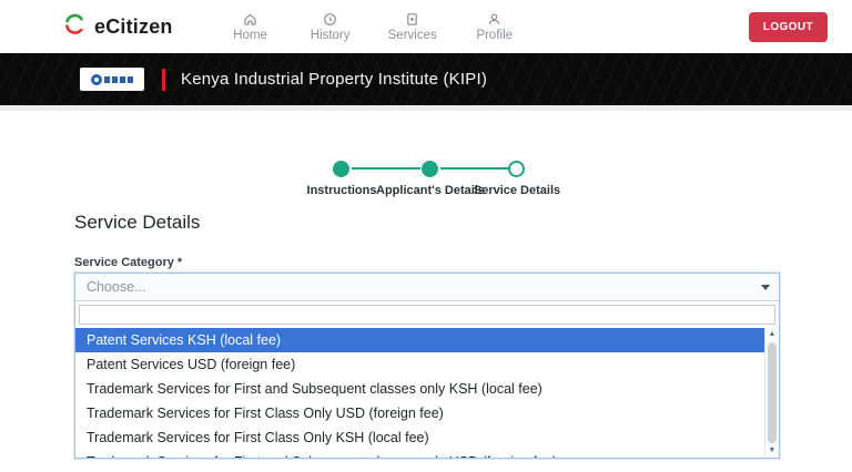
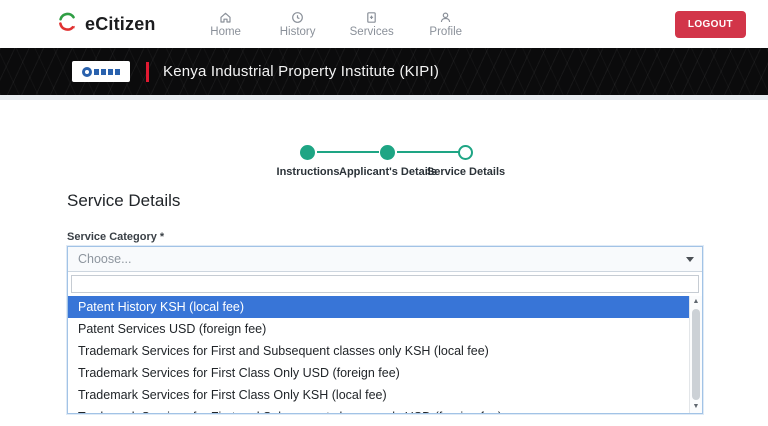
  eCitizen
  Home
  History
  Services
  Profile
  LOGOUT
  Kenya Industrial Property Institute (KIPI)
  Instructions
  Applicant's Details
  Service Details
  Service Details
  Service Category *
  Choose...
- Patent Services KSH (local fee)
+ Patent History KSH (local fee)
  Patent Services USD (foreign fee)
  Trademark Services for First and Subsequent classes only KSH (local fee)
  Trademark Services for First Class Only USD (foreign fee)
  Trademark Services for First Class Only KSH (local fee)
